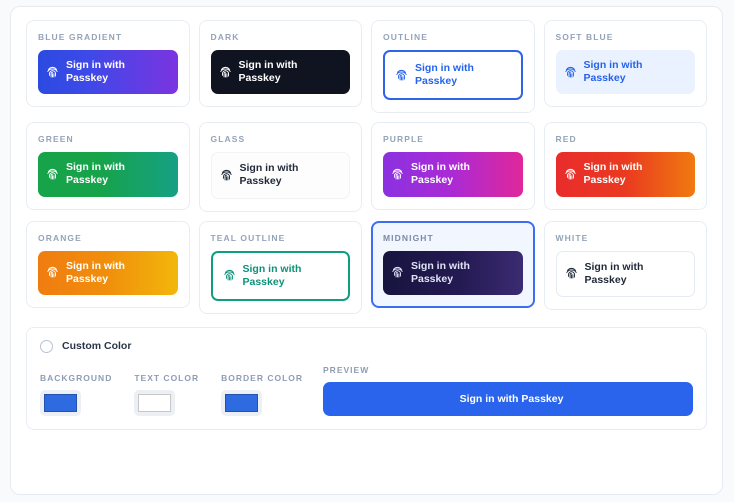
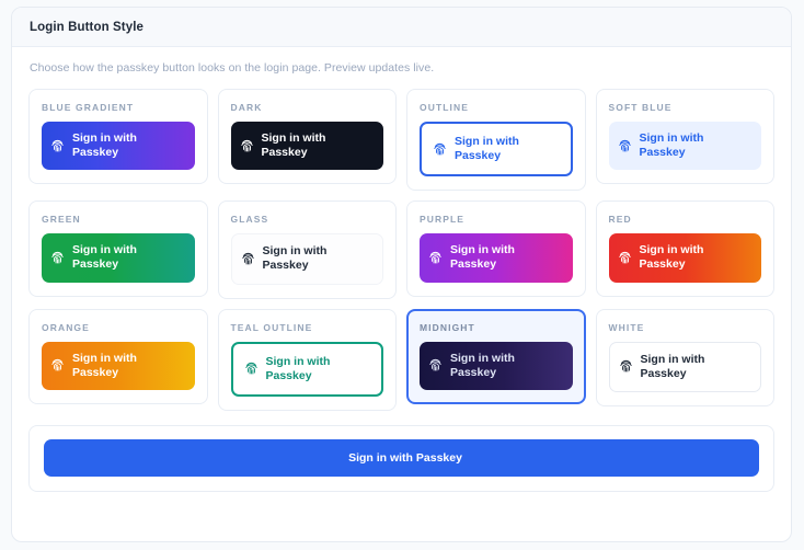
+ Login Button Style
+ Choose how the passkey button looks on the login page. Preview updates live.
  BLUE GRADIENT
  Sign in with Passkey
  DARK
  Sign in with Passkey
  OUTLINE
  Sign in with Passkey
  SOFT BLUE
  Sign in with Passkey
  GREEN
  Sign in with Passkey
  GLASS
  Sign in with Passkey
  PURPLE
  Sign in with Passkey
  RED
  Sign in with Passkey
  ORANGE
  Sign in with Passkey
  TEAL OUTLINE
  Sign in with Passkey
  MIDNIGHT
  Sign in with Passkey
  WHITE
  Sign in with Passkey
- Custom Color
- BACKGROUND
- TEXT COLOR
- BORDER COLOR
- PREVIEW
  Sign in with Passkey
